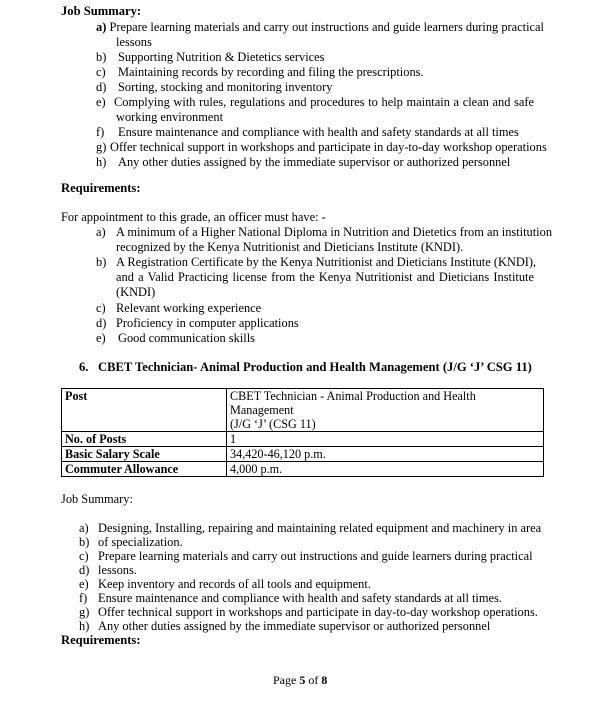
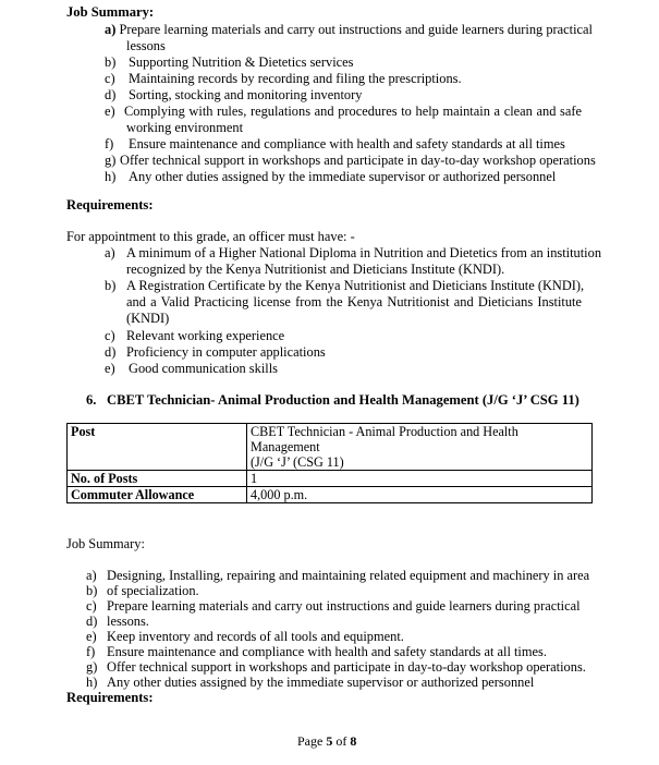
  Job Summary:
  a) Prepare learning materials and carry out instructions and guide learners during practical
  lessons
  b) Supporting Nutrition & Dietetics services
  c) Maintaining records by recording and filing the prescriptions.
  d) Sorting, stocking and monitoring inventory
  e) Complying with rules, regulations and procedures to help maintain a clean and safe
  working environment
  f) Ensure maintenance and compliance with health and safety standards at all times
  g) Offer technical support in workshops and participate in day-to-day workshop operations
  h) Any other duties assigned by the immediate supervisor or authorized personnel
  Requirements:
  For appointment to this grade, an officer must have: -
  a) A minimum of a Higher National Diploma in Nutrition and Dietetics from an institution
  recognized by the Kenya Nutritionist and Dieticians Institute (KNDI).
  b) A Registration Certificate by the Kenya Nutritionist and Dieticians Institute (KNDI),
  and a Valid Practicing license from the Kenya Nutritionist and Dieticians Institute
  (KNDI)
  c) Relevant working experience
  d) Proficiency in computer applications
  e) Good communication skills
  6. CBET Technician- Animal Production and Health Management (J/G ‘J’ CSG 11)
  Post	CBET Technician - Animal Production and Health Management(J/G ‘J’ (CSG 11)
  No. of Posts	1
- Basic Salary Scale	34,420-46,120 p.m.
  Commuter Allowance	4,000 p.m.
  Job Summary:
  a) Designing, Installing, repairing and maintaining related equipment and machinery in area
  b) of specialization.
  c) Prepare learning materials and carry out instructions and guide learners during practical
  d) lessons.
  e) Keep inventory and records of all tools and equipment.
  f) Ensure maintenance and compliance with health and safety standards at all times.
  g) Offer technical support in workshops and participate in day-to-day workshop operations.
  h) Any other duties assigned by the immediate supervisor or authorized personnel
  Requirements:
  Page 5 of 8
